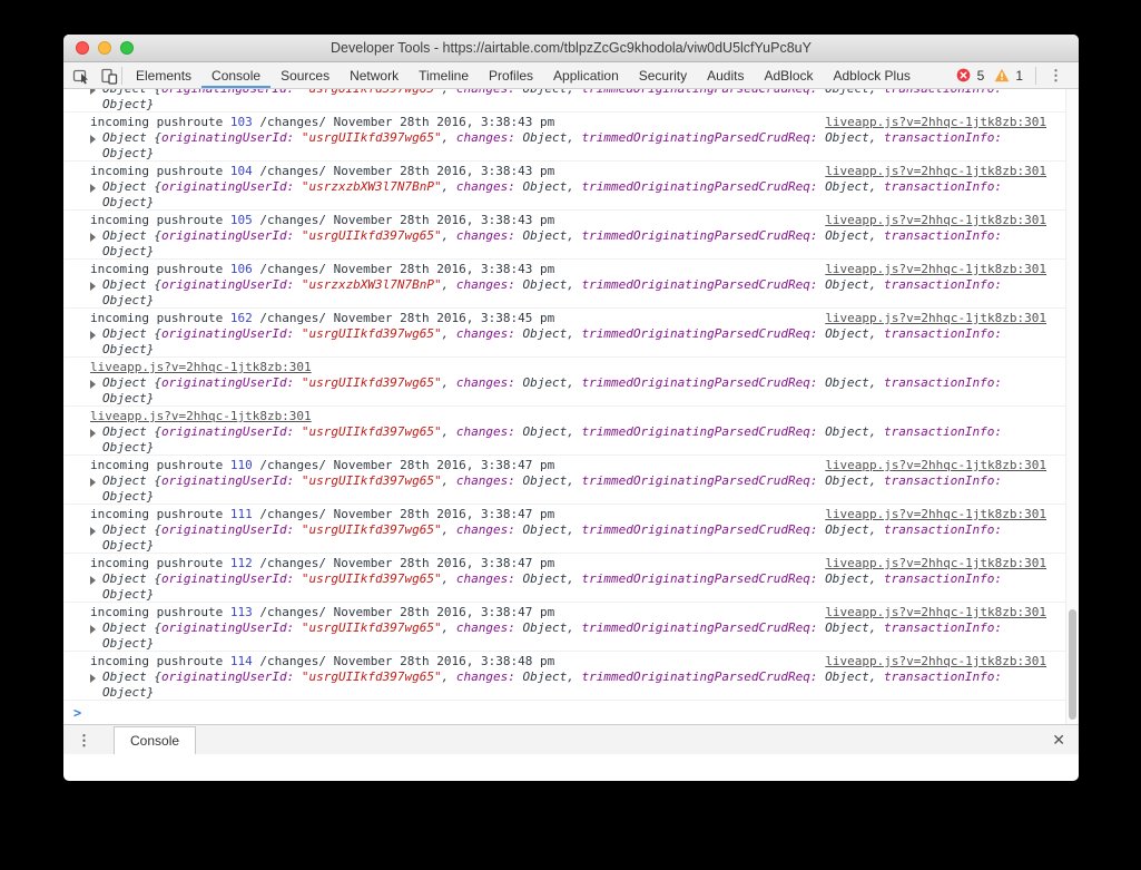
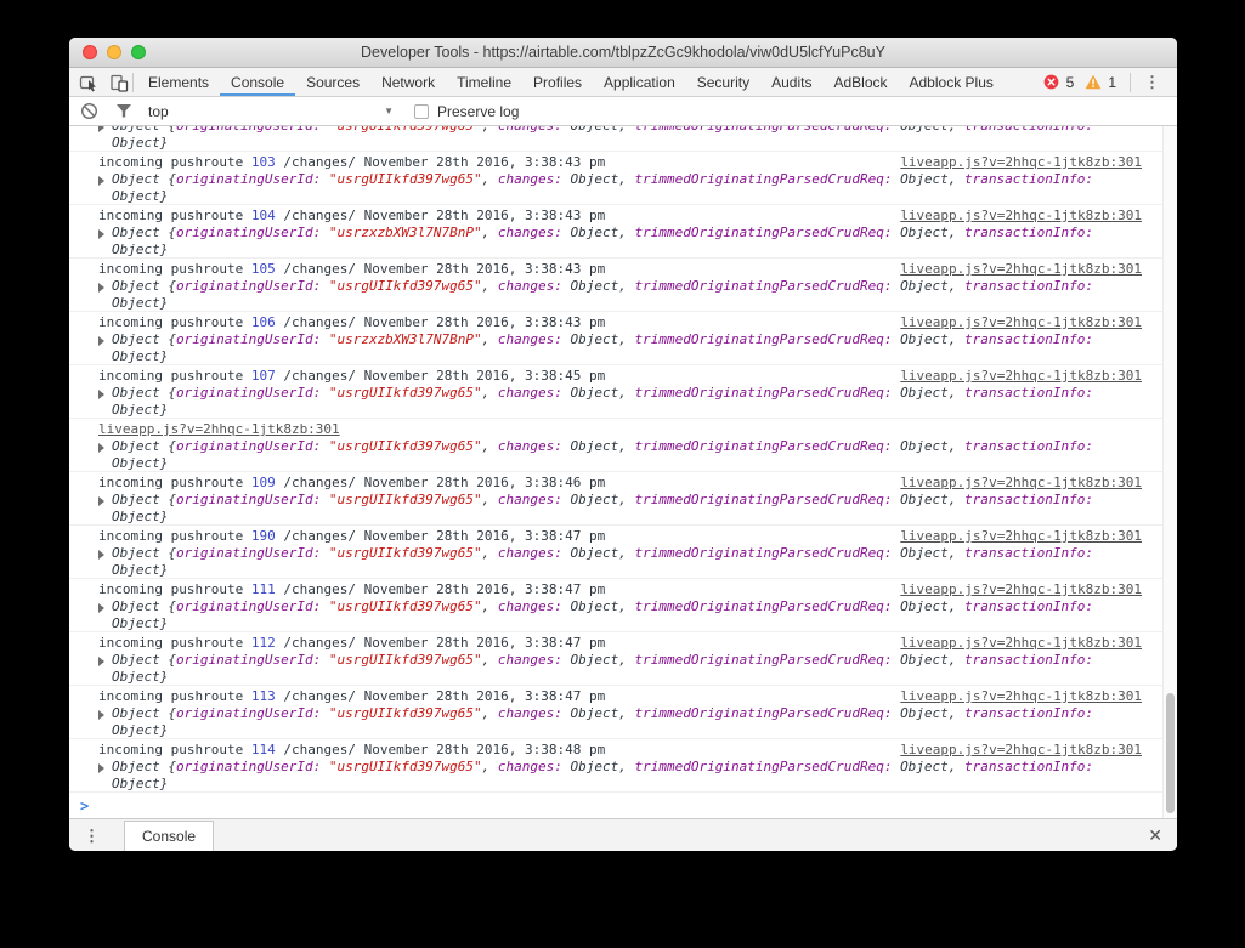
  Developer Tools - https://airtable.com/tblpzZcGc9khodola/viw0dU5lcfYuPc8uY
  Elements
  Console
  Sources
  Network
  Timeline
  Profiles
  Application
  Security
  Audits
  AdBlock
  Adblock Plus
  5
  1
  ⋮
+ top
+ ▼
+ Preserve log
  Object {originatingUserId: "usrgUIIkfd397wg65", changes: Object, trimmedOriginatingParsedCrudReq: Object, transactionInfo:
  Object}
  incoming pushroute 103 /changes/ November 28th 2016, 3:38:43 pm
  liveapp.js?v=2hhqc-1jtk8zb:301
  Object {originatingUserId: "usrgUIIkfd397wg65", changes: Object, trimmedOriginatingParsedCrudReq: Object, transactionInfo:
  Object}
  incoming pushroute 104 /changes/ November 28th 2016, 3:38:43 pm
  liveapp.js?v=2hhqc-1jtk8zb:301
  Object {originatingUserId: "usrzxzbXW3l7N7BnP", changes: Object, trimmedOriginatingParsedCrudReq: Object, transactionInfo:
  Object}
  incoming pushroute 105 /changes/ November 28th 2016, 3:38:43 pm
  liveapp.js?v=2hhqc-1jtk8zb:301
  Object {originatingUserId: "usrgUIIkfd397wg65", changes: Object, trimmedOriginatingParsedCrudReq: Object, transactionInfo:
  Object}
  incoming pushroute 106 /changes/ November 28th 2016, 3:38:43 pm
  liveapp.js?v=2hhqc-1jtk8zb:301
  Object {originatingUserId: "usrzxzbXW3l7N7BnP", changes: Object, trimmedOriginatingParsedCrudReq: Object, transactionInfo:
  Object}
- incoming pushroute 162 /changes/ November 28th 2016, 3:38:45 pm
+ incoming pushroute 107 /changes/ November 28th 2016, 3:38:45 pm
  liveapp.js?v=2hhqc-1jtk8zb:301
  Object {originatingUserId: "usrgUIIkfd397wg65", changes: Object, trimmedOriginatingParsedCrudReq: Object, transactionInfo:
  Object}
  liveapp.js?v=2hhqc-1jtk8zb:301
  Object {originatingUserId: "usrgUIIkfd397wg65", changes: Object, trimmedOriginatingParsedCrudReq: Object, transactionInfo:
  Object}
+ incoming pushroute 109 /changes/ November 28th 2016, 3:38:46 pm
  liveapp.js?v=2hhqc-1jtk8zb:301
  Object {originatingUserId: "usrgUIIkfd397wg65", changes: Object, trimmedOriginatingParsedCrudReq: Object, transactionInfo:
  Object}
- incoming pushroute 110 /changes/ November 28th 2016, 3:38:47 pm
+ incoming pushroute 190 /changes/ November 28th 2016, 3:38:47 pm
  liveapp.js?v=2hhqc-1jtk8zb:301
  Object {originatingUserId: "usrgUIIkfd397wg65", changes: Object, trimmedOriginatingParsedCrudReq: Object, transactionInfo:
  Object}
  incoming pushroute 111 /changes/ November 28th 2016, 3:38:47 pm
  liveapp.js?v=2hhqc-1jtk8zb:301
  Object {originatingUserId: "usrgUIIkfd397wg65", changes: Object, trimmedOriginatingParsedCrudReq: Object, transactionInfo:
  Object}
  incoming pushroute 112 /changes/ November 28th 2016, 3:38:47 pm
  liveapp.js?v=2hhqc-1jtk8zb:301
  Object {originatingUserId: "usrgUIIkfd397wg65", changes: Object, trimmedOriginatingParsedCrudReq: Object, transactionInfo:
  Object}
  incoming pushroute 113 /changes/ November 28th 2016, 3:38:47 pm
  liveapp.js?v=2hhqc-1jtk8zb:301
  Object {originatingUserId: "usrgUIIkfd397wg65", changes: Object, trimmedOriginatingParsedCrudReq: Object, transactionInfo:
  Object}
  incoming pushroute 114 /changes/ November 28th 2016, 3:38:48 pm
  liveapp.js?v=2hhqc-1jtk8zb:301
  Object {originatingUserId: "usrgUIIkfd397wg65", changes: Object, trimmedOriginatingParsedCrudReq: Object, transactionInfo:
  Object}
  >
  ⋮
  Console
  ✕
